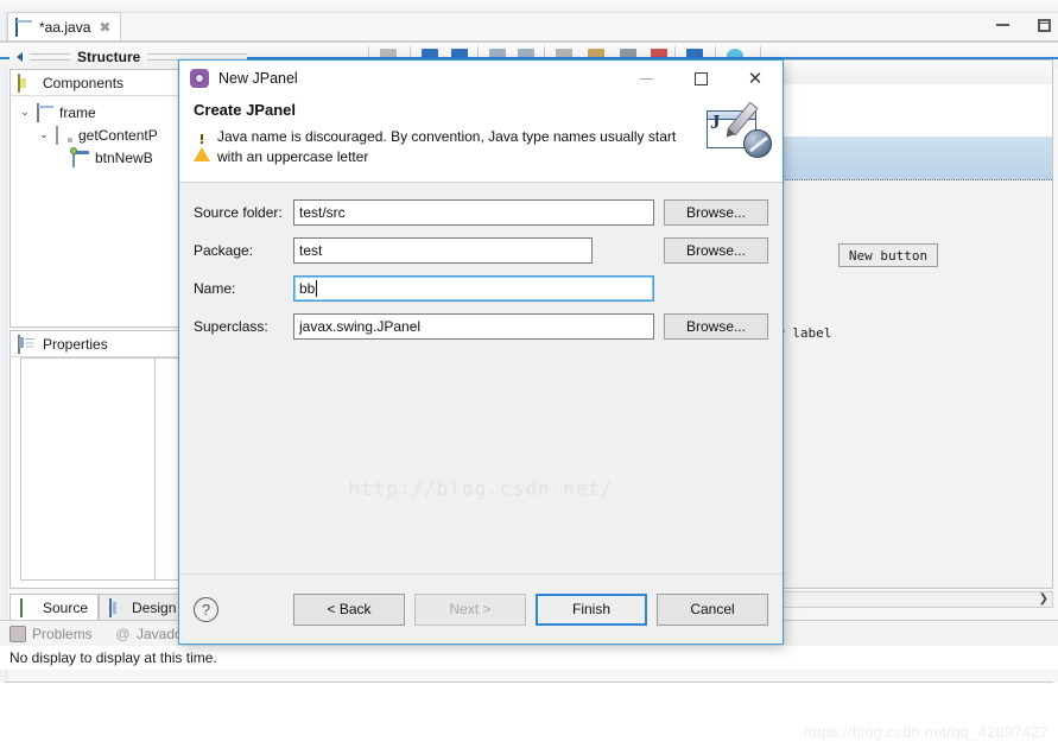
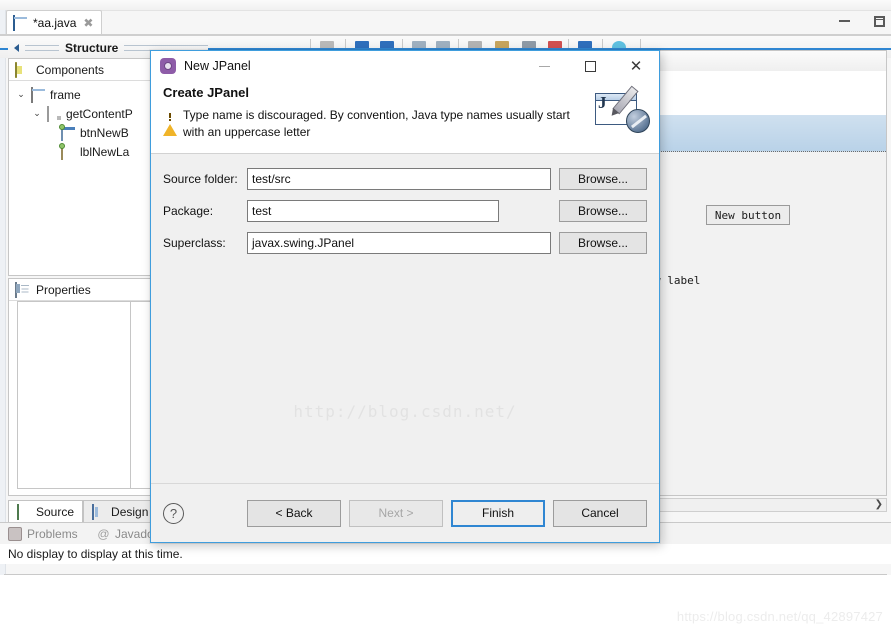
  *aa.java
  ✖
  Structure
  Components
  ⌄
  frame
  ⌄
  getContentP
  btnNewB
+ lblNewLa
  Properties
  Source
  Design
  New button
  label
  ❯
  Problems
  @
  Javad
  No display to display at this time.
  New JPanel
  ✕
  Create JPanel
- Java name is discouraged. By convention, Java type names usually start with an uppercase letter
+ Type name is discouraged. By convention, Java type names usually start with an uppercase letter
  J
  Source folder:
  test/src
  Browse...
  Package:
  test
  Browse...
- Name:
- bb
  Superclass:
  javax.swing.JPanel
  Browse...
  ?
  < Back
  Next >
  Finish
  Cancel
